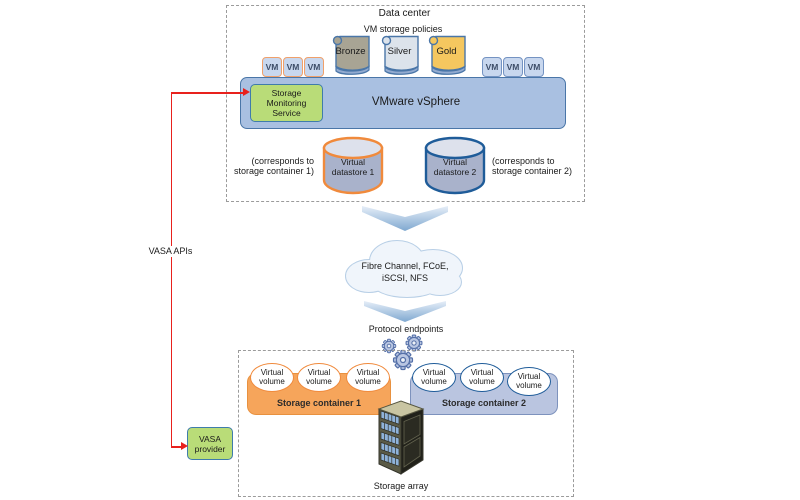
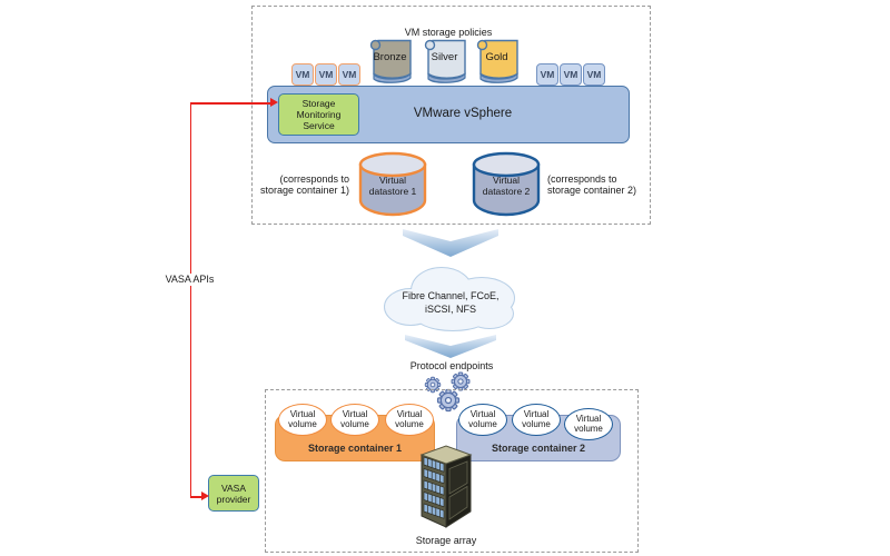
- Data center
  VM storage policies
  Bronze
  Silver
  Gold
  VM
  VM
  VM
  VM
  VM
  VM
  Storage Monitoring Service
  VMware vSphere
  Virtual datastore 1
  Virtual datastore 2
  (corresponds to storage container 1)
  (corresponds to storage container 2)
  Fibre Channel, FCoE,
  iSCSI, NFS
  Protocol endpoints
  Storage container 1
  Storage container 2
  Virtual volume
  Virtual volume
  Virtual volume
  Virtual volume
  Virtual volume
  Virtual volume
  Storage array
  VASA provider
  VASA APIs
